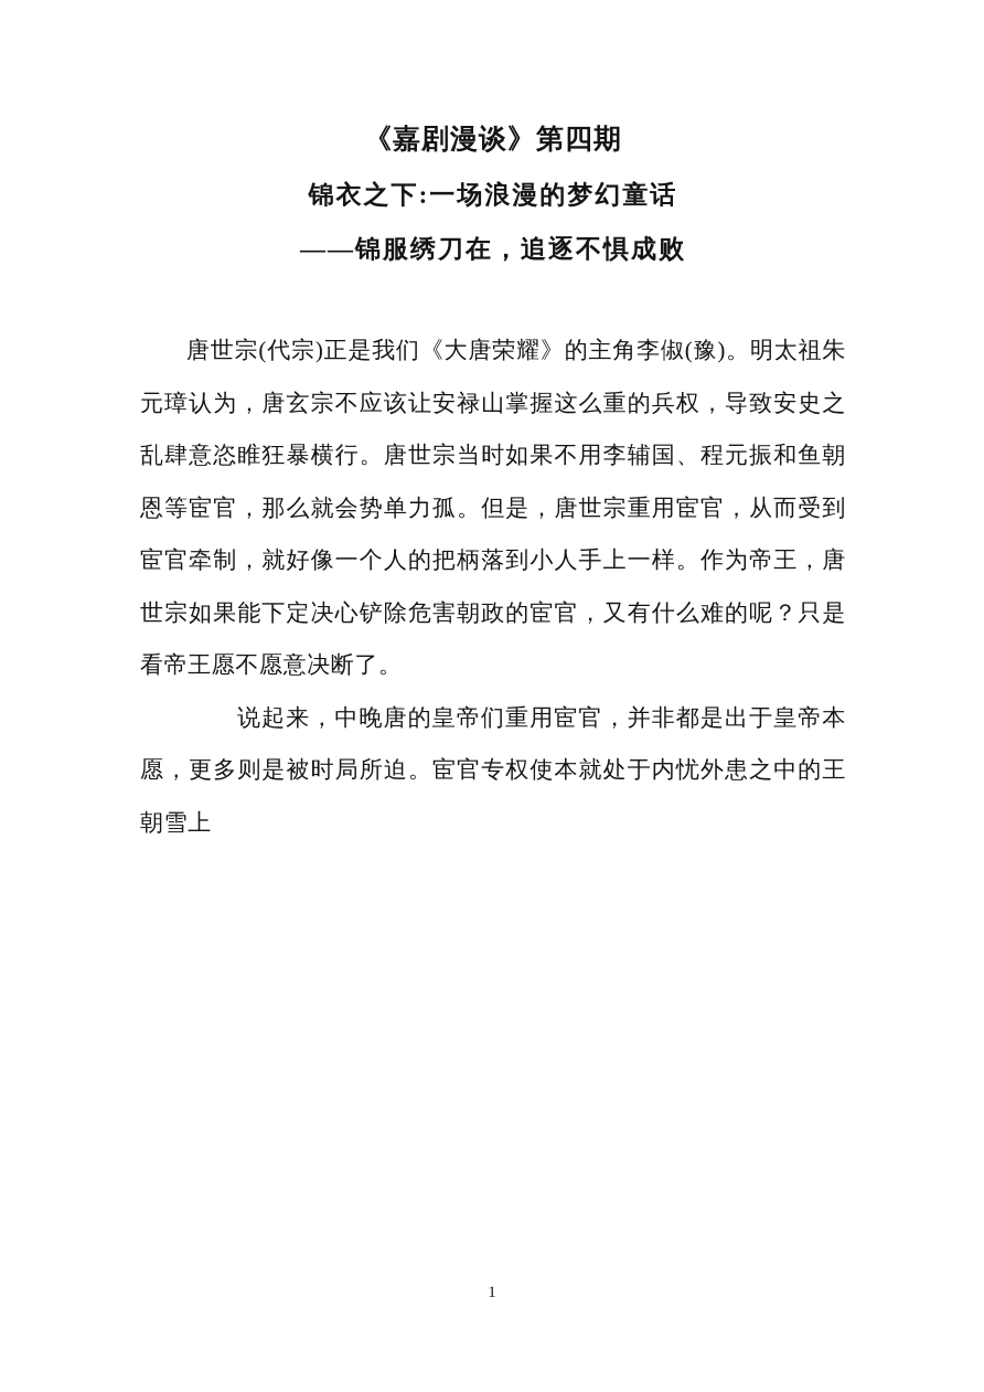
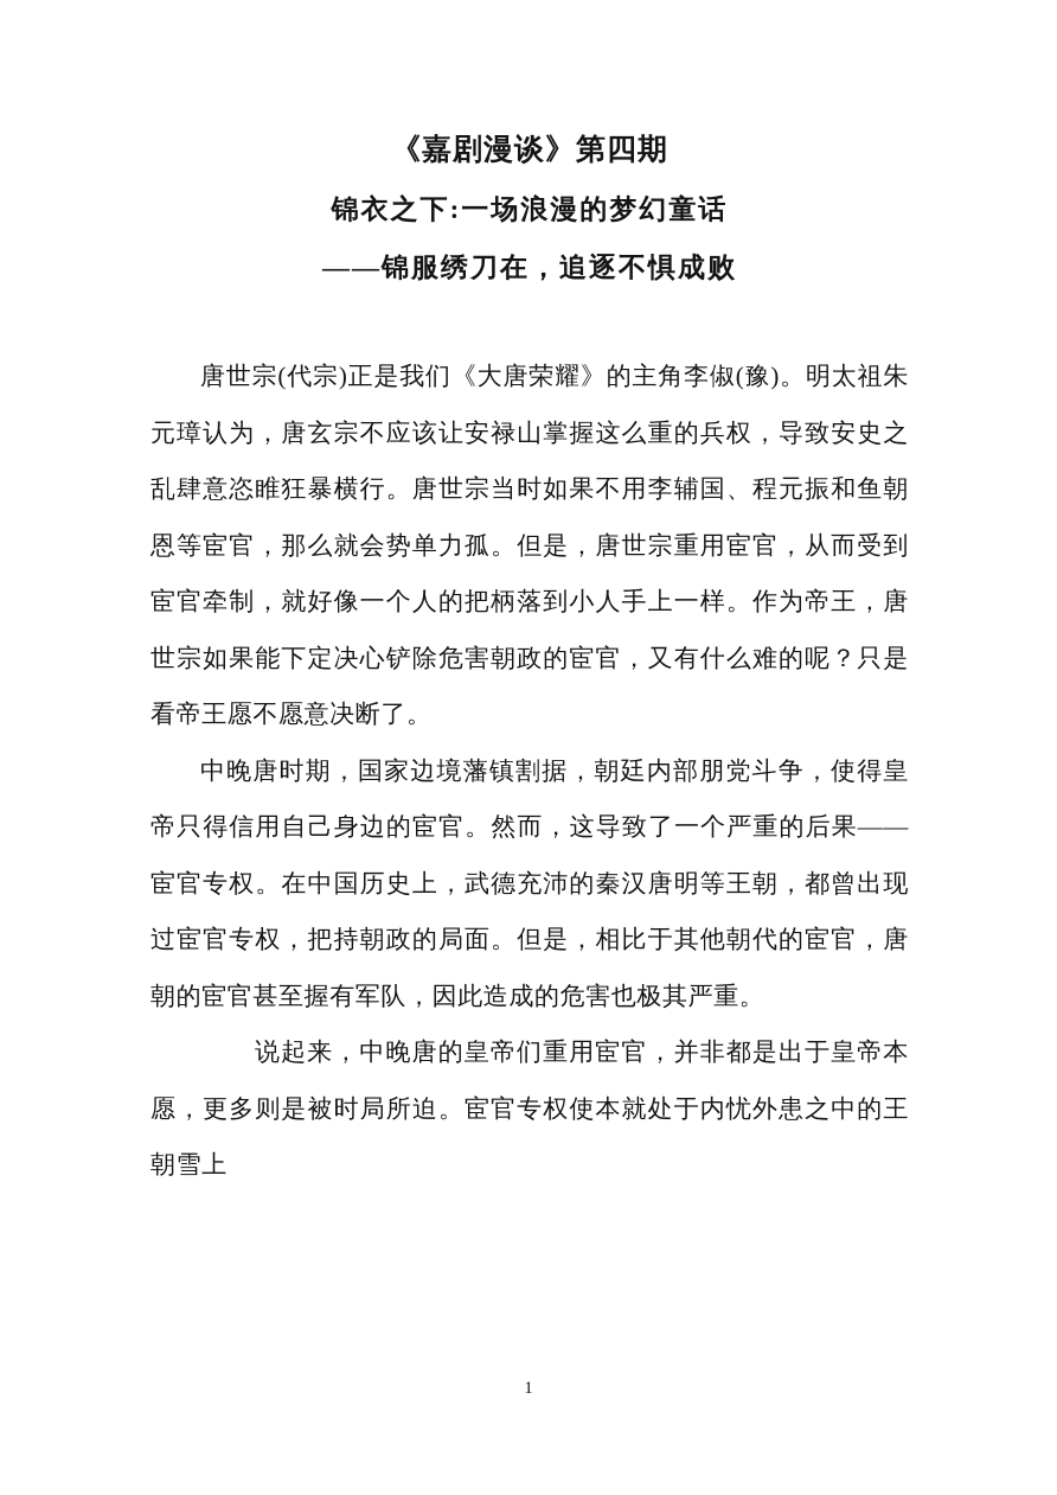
  《嘉剧漫谈》第四期
  锦衣之下:一场浪漫的梦幻童话
  ——锦服绣刀在，追逐不惧成败
  唐世宗(代宗)正是我们《大唐荣耀》的主角李俶(豫)。明太祖朱元璋认为，唐玄宗不应该让安禄山掌握这么重的兵权，导致安史之乱肆意恣睢狂暴横行。唐世宗当时如果不用李辅国、程元振和鱼朝恩等宦官，那么就会势单力孤。但是，唐世宗重用宦官，从而受到宦官牵制，就好像一个人的把柄落到小人手上一样。作为帝王，唐世宗如果能下定决心铲除危害朝政的宦官，又有什么难的呢？只是看帝王愿不愿意决断了。
+ 中晚唐时期，国家边境藩镇割据，朝廷内部朋党斗争，使得皇帝只得信用自己身边的宦官。然而，这导致了一个严重的后果——宦官专权。在中国历史上，武德充沛的秦汉唐明等王朝，都曾出现过宦官专权，把持朝政的局面。但是，相比于其他朝代的宦官，唐朝的宦官甚至握有军队，因此造成的危害也极其严重。
  说起来，中晚唐的皇帝们重用宦官，并非都是出于皇帝本愿，更多则是被时局所迫。宦官专权使本就处于内忧外患之中的王朝雪上
  1
